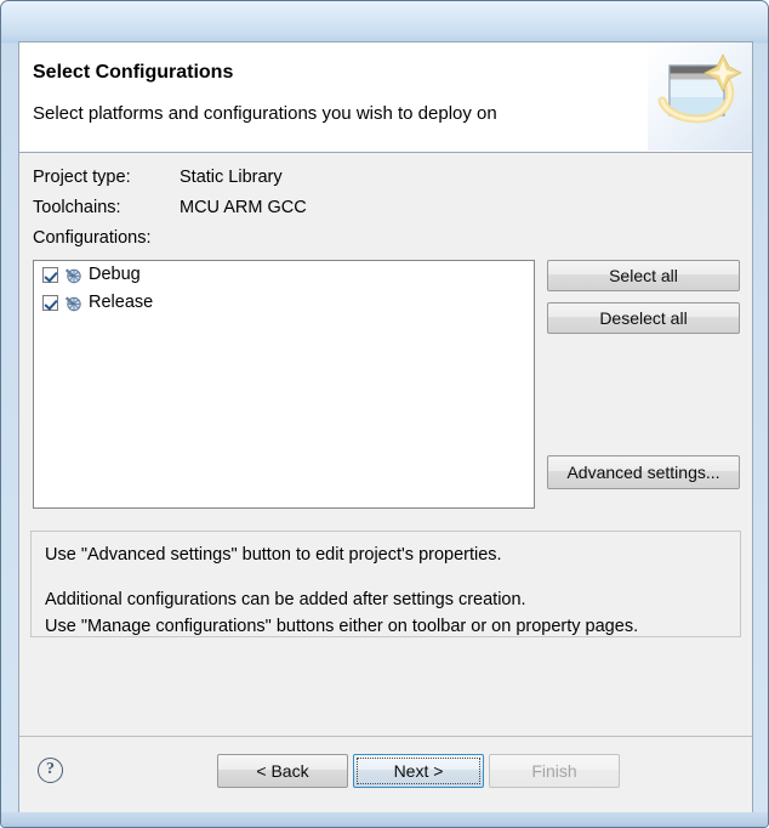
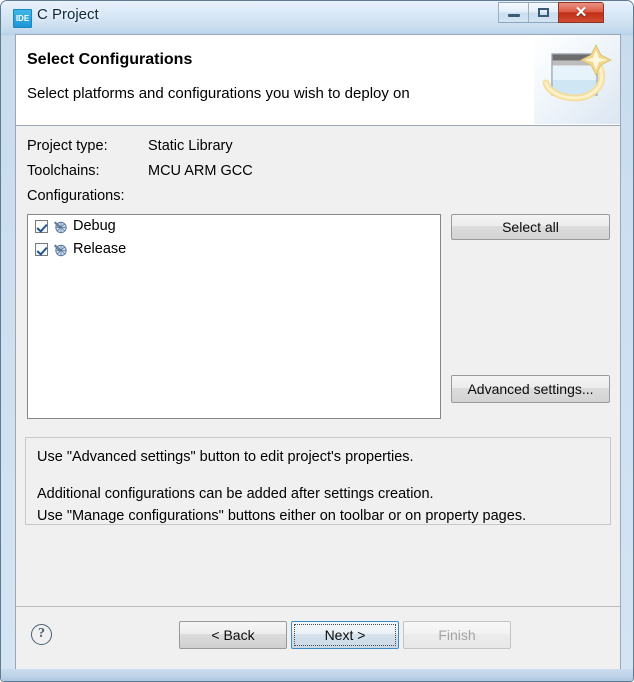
+ IDE
+ C Project
+ ✕
  Select Configurations
  Select platforms and configurations you wish to deploy on
  Project type:
  Static Library
  Toolchains:
  MCU ARM GCC
  Configurations:
  Debug
  Release
  Select all
- Deselect all
  Advanced settings...
  Use "Advanced settings" button to edit project's properties.
  Additional configurations can be added after settings creation.
  Use "Manage configurations" buttons either on toolbar or on property pages.
  ?
  < Back
  Next >
  Finish
